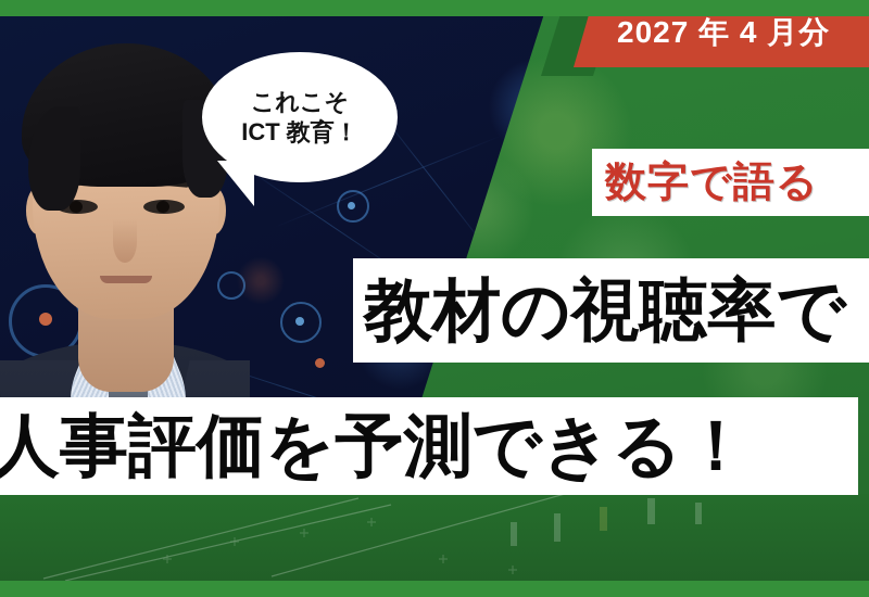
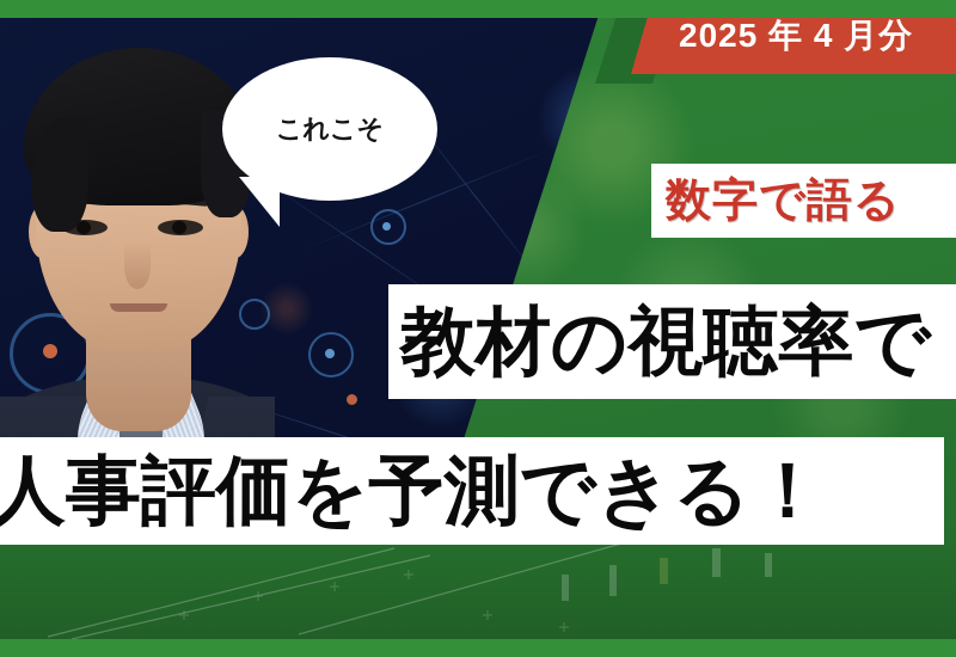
- 2027 年 4 月分
+ 2025 年 4 月分
  数字で語る
  教材の視聴率で
  人事評価を予測できる！
  これこそ
- ICT 教育！
